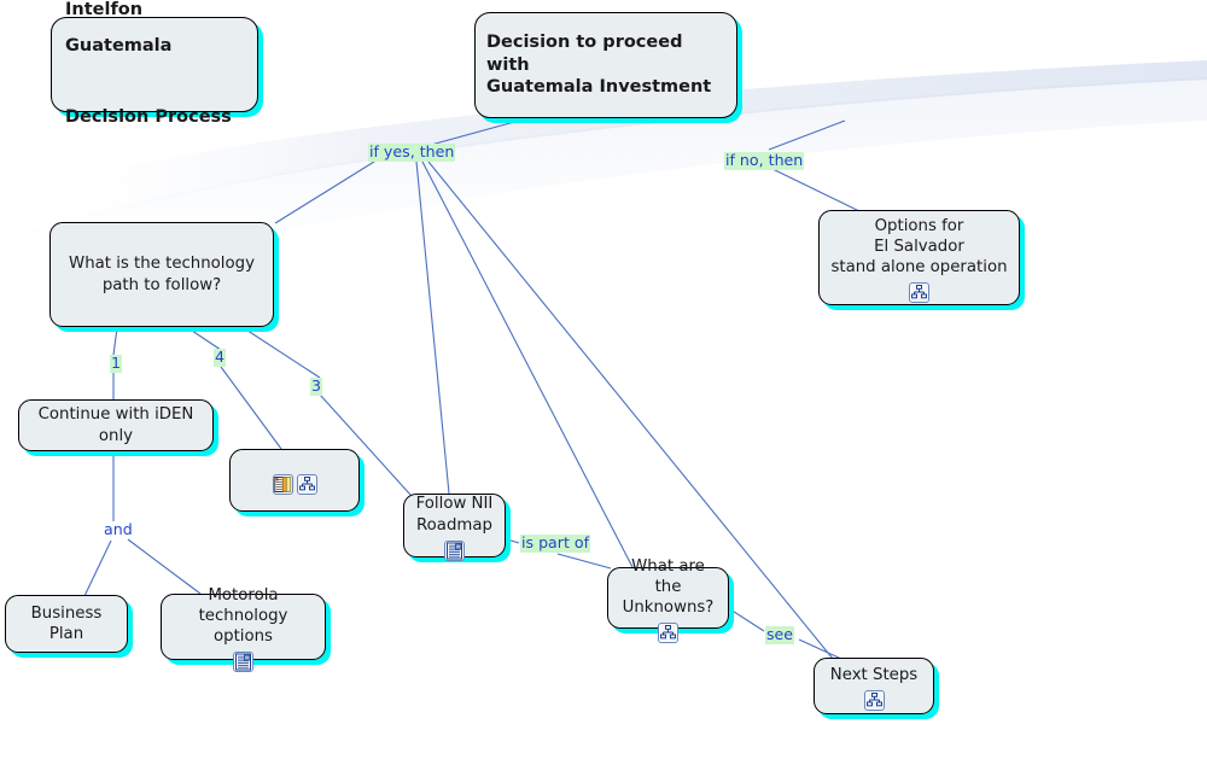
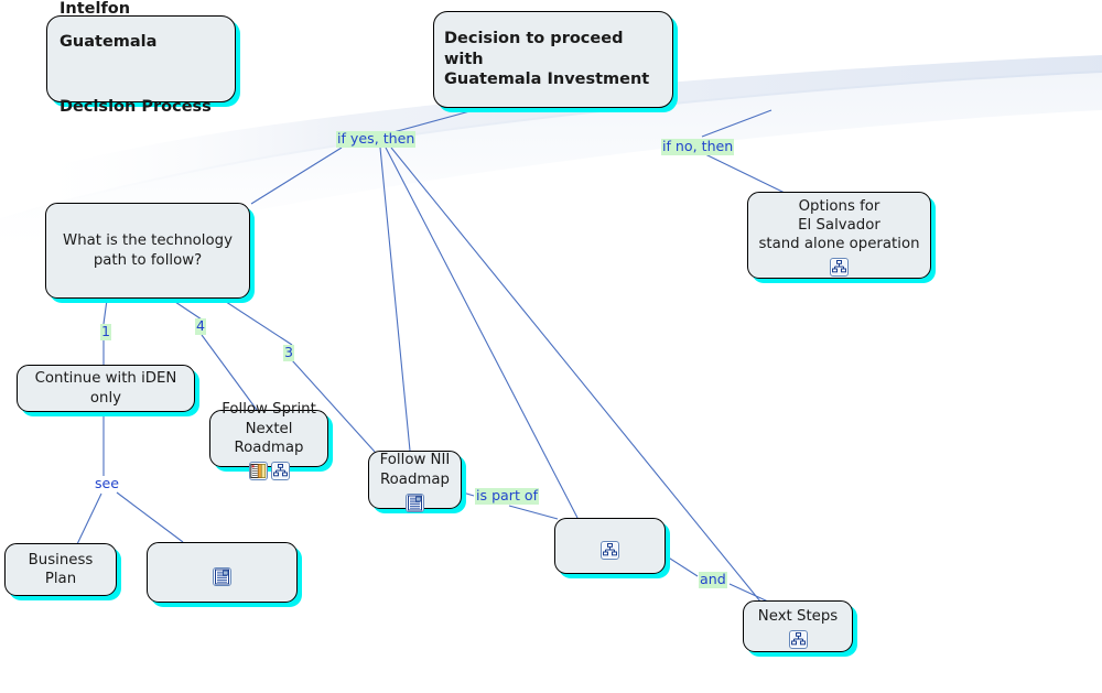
  Intelfon Guatemala
  Decision Process
  Decision to proceed with
  Guatemala Investment
  What is the technology
  path to follow?
  Options for
  El Salvador
  stand alone operation
  Continue with iDEN only
+ Follow Sprint
+ Nextel Roadmap
  Follow NII
  Roadmap
- What are the
- Unknowns?
  Next Steps
  Business Plan
- Motorola technology
- options
  if yes, then
  if no, then
  1
  4
  3
- and
+ see
  is part of
- see
+ and
